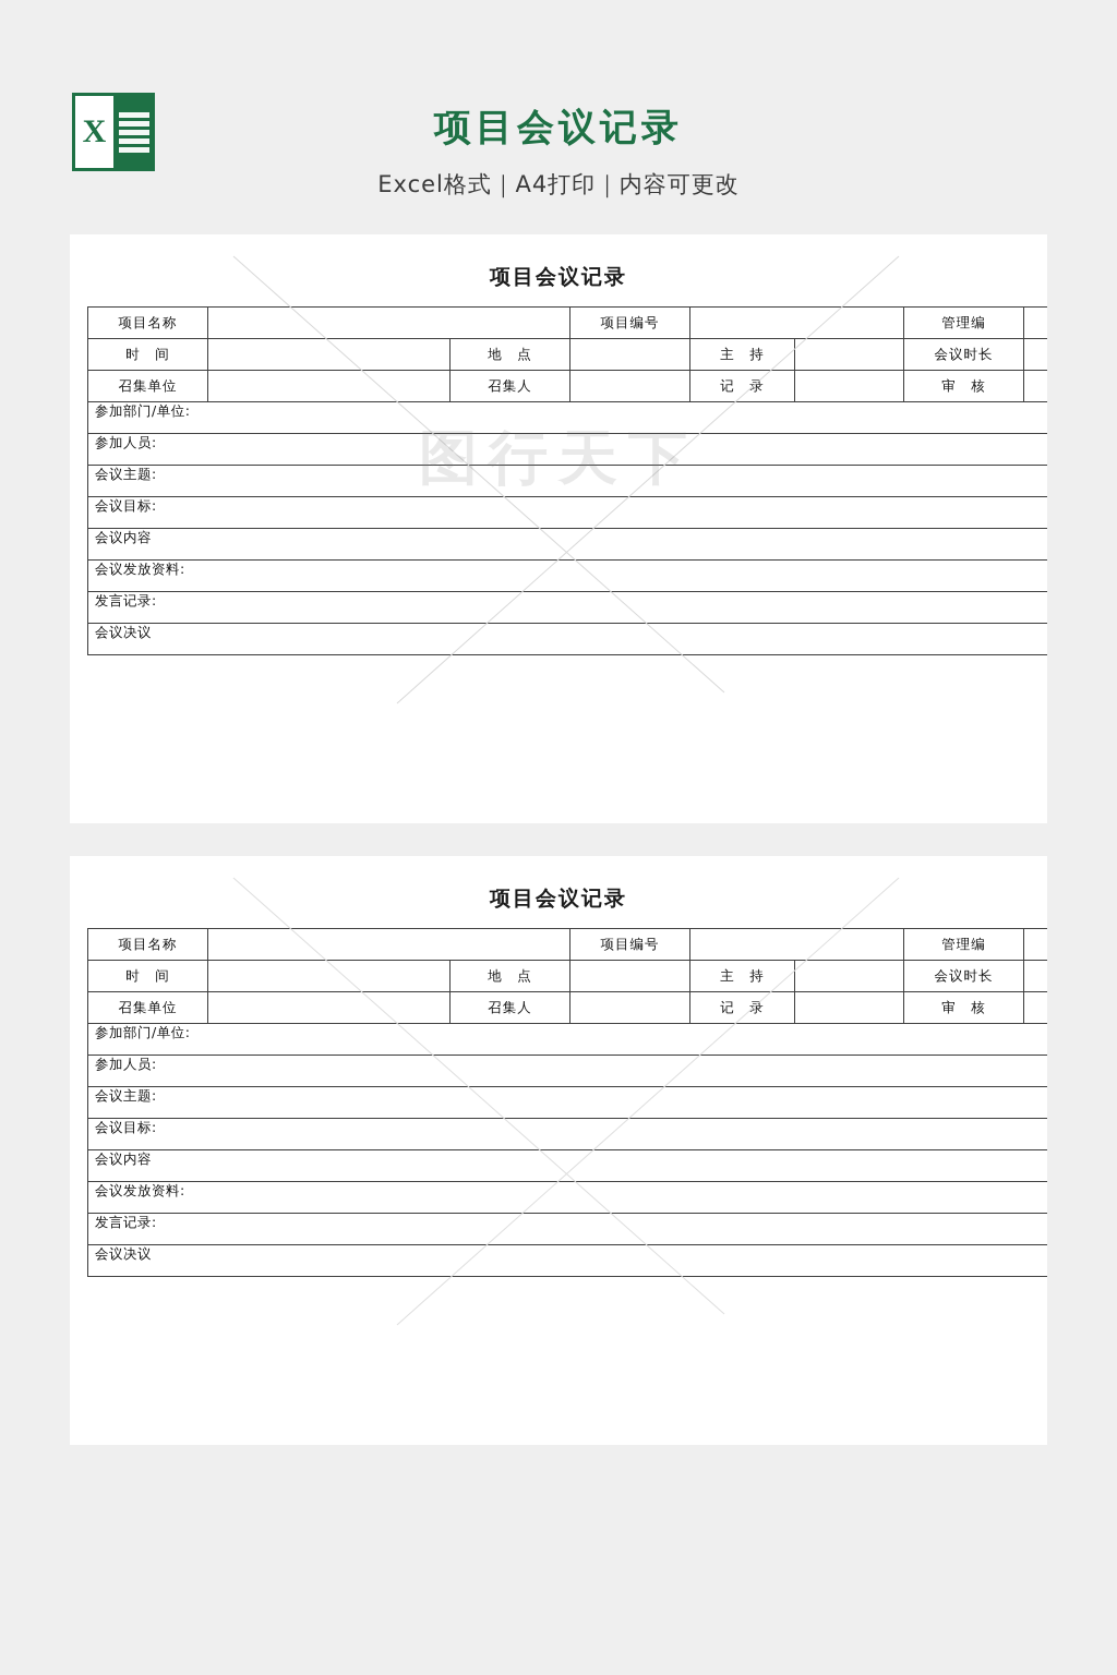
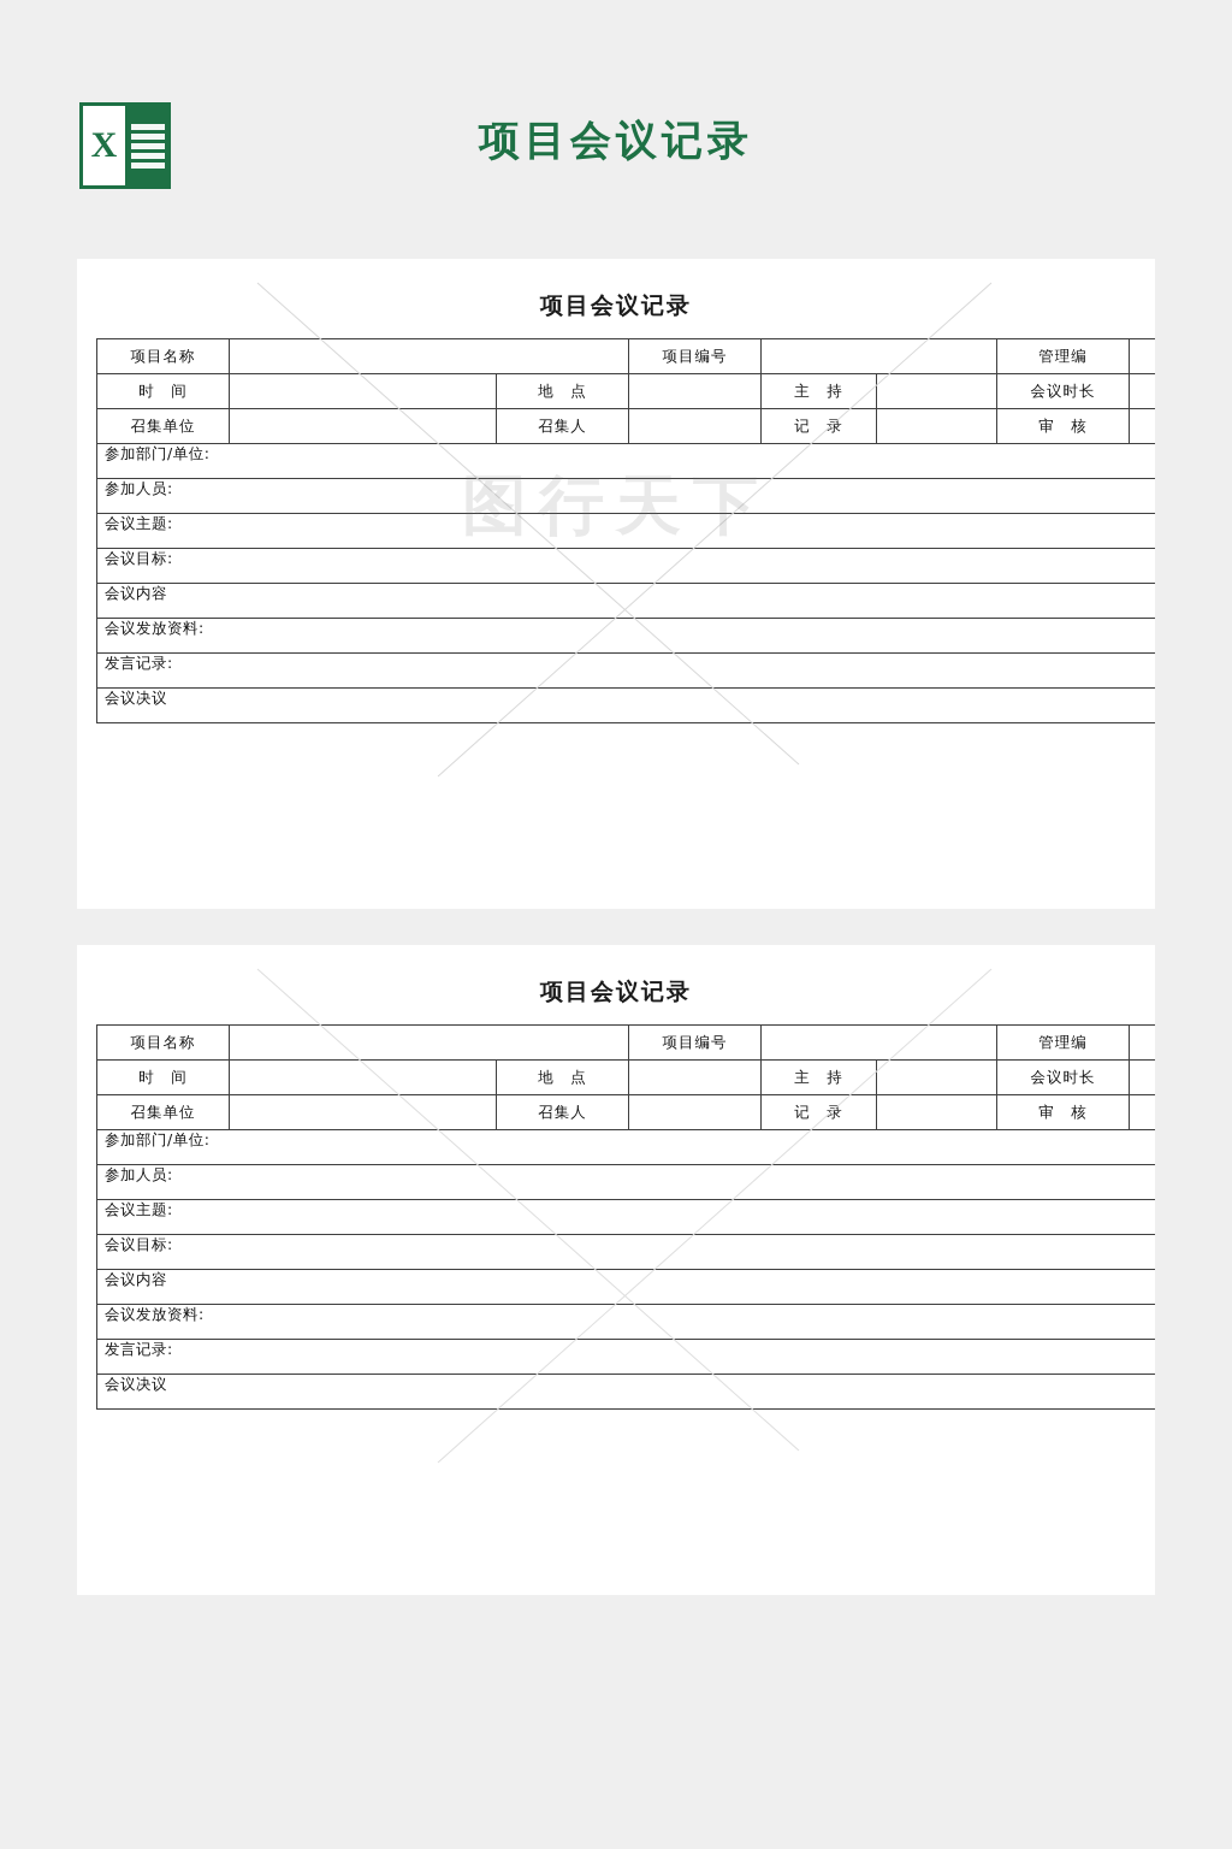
  X
  项目会议记录
- Excel格式｜A4打印｜内容可更改
  图行天下
  项目会议记录
  项目名称		项目编号		管理编
  时 间		地 点		主 持		会议时长
  召集单位		召集人		记 录		审 核
  参加部门/单位:
  参加人员:
  会议主题:
  会议目标:
  会议内容
  会议发放资料:
  发言记录:
  会议决议
  项目会议记录
  项目名称		项目编号		管理编
  时 间		地 点		主 持		会议时长
  召集单位		召集人		记 录		审 核
  参加部门/单位:
  参加人员:
  会议主题:
  会议目标:
  会议内容
  会议发放资料:
  发言记录:
  会议决议
